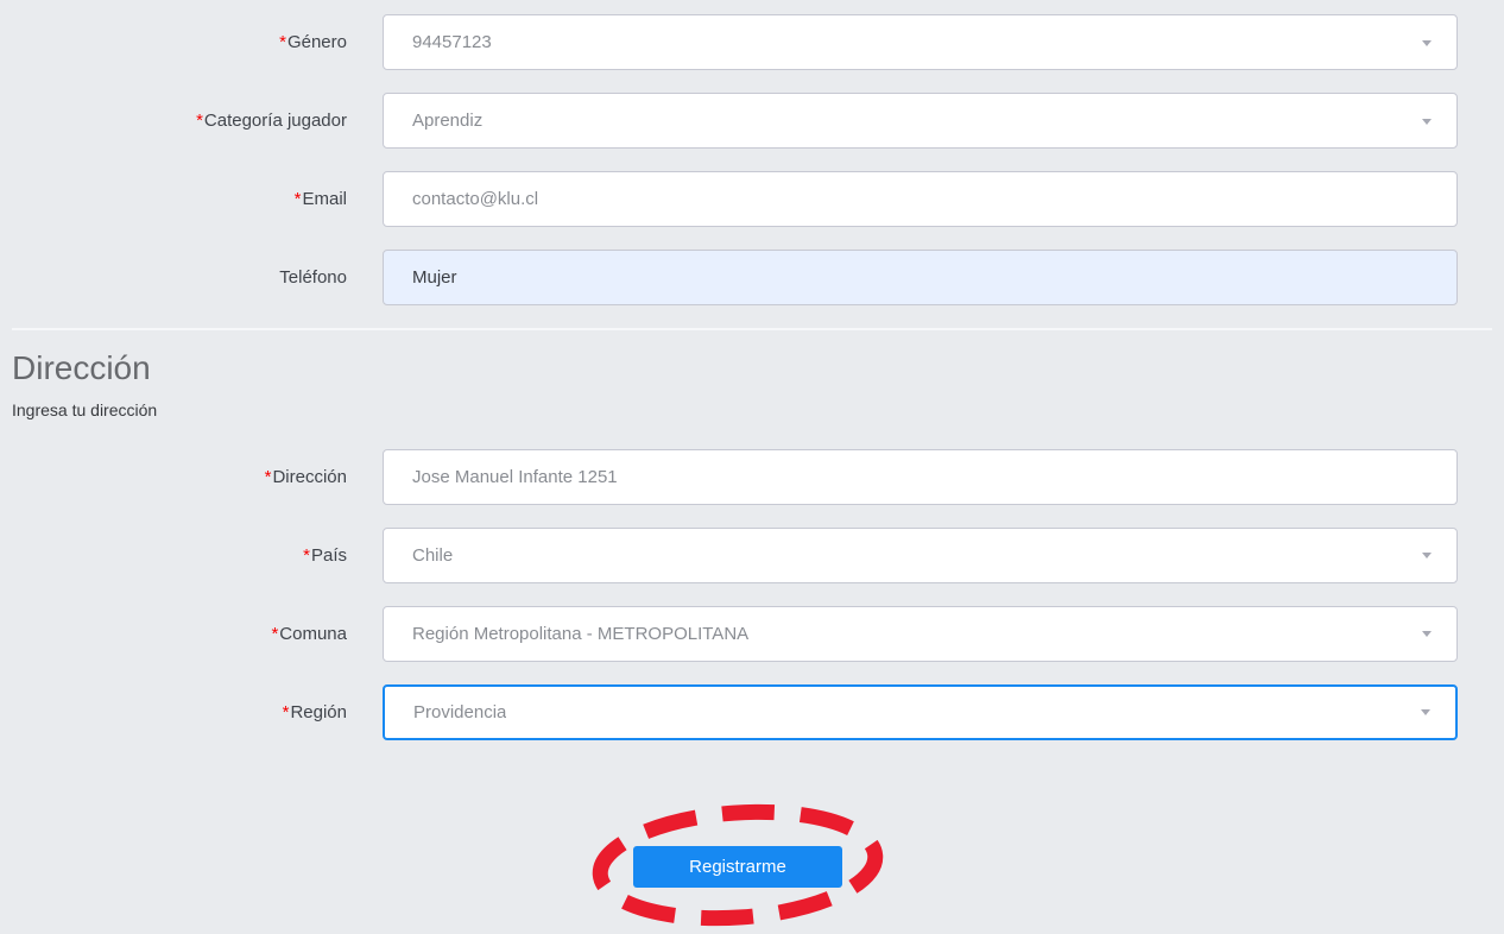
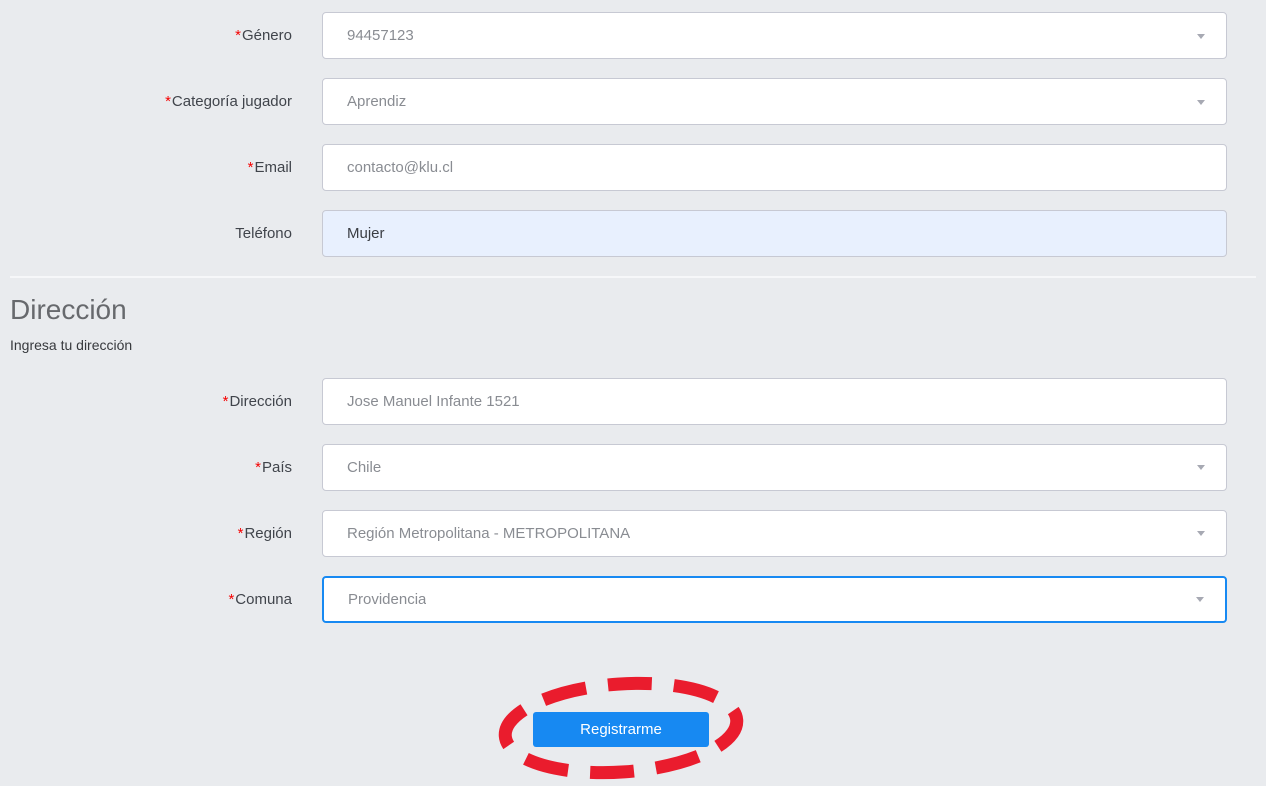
  *Género
  94457123
  *Categoría jugador
  Aprendiz
  *Email
  contacto@klu.cl
  Teléfono
  Mujer
  Dirección
  Ingresa tu dirección
  *Dirección
- Jose Manuel Infante 1251
+ Jose Manuel Infante 1521
  *País
  Chile
- *Comuna
+ *Región
  Región Metropolitana - METROPOLITANA
- *Región
+ *Comuna
  Providencia
  Registrarme
